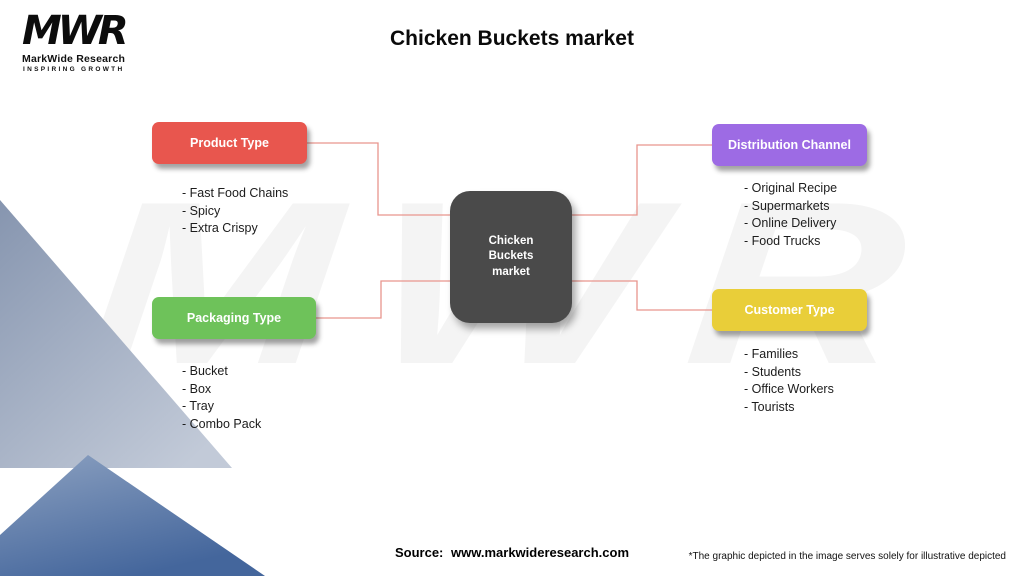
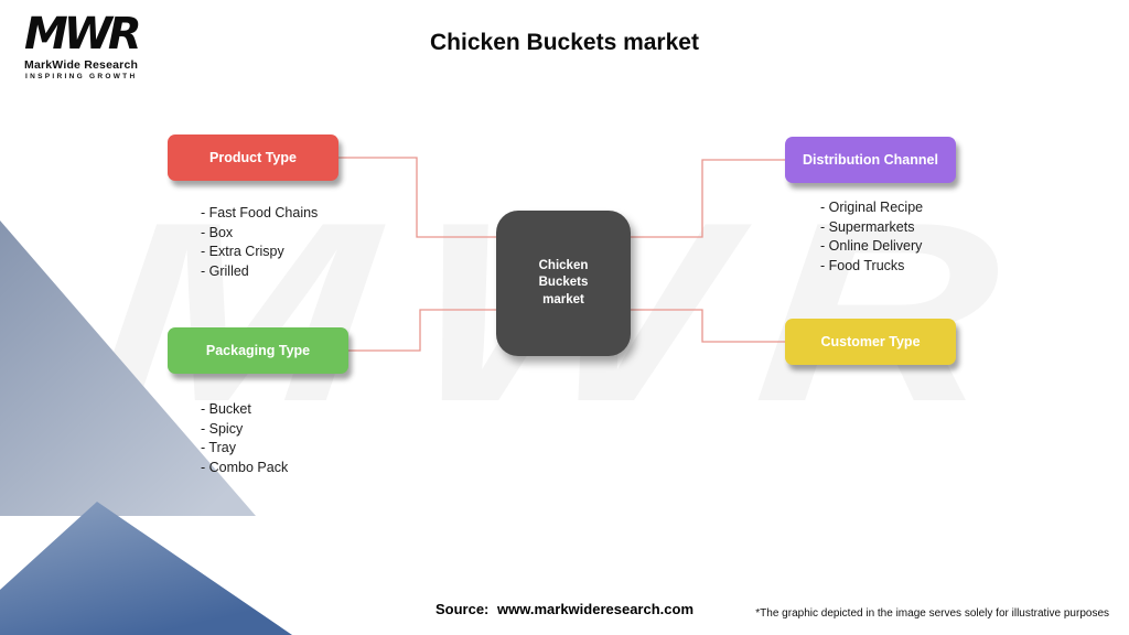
  MWR
  MarkWide Research
  Chicken Buckets market
  Product Type
  Fast Food Chains
- Spicy
+ Box
  Extra Crispy
+ Grilled
  Distribution Channel
  Original Recipe
  Supermarkets
  Online Delivery
  Food Trucks
  Packaging Type
  Bucket
- Box
+ Spicy
  Tray
  Combo Pack
  Customer Type
- Families
- Students
- Office Workers
- Tourists
  Chicken Buckets market
  Source: www.markwideresearch.com
- *The graphic depicted in the image serves solely for illustrative depicted
+ *The graphic depicted in the image serves solely for illustrative purposes
